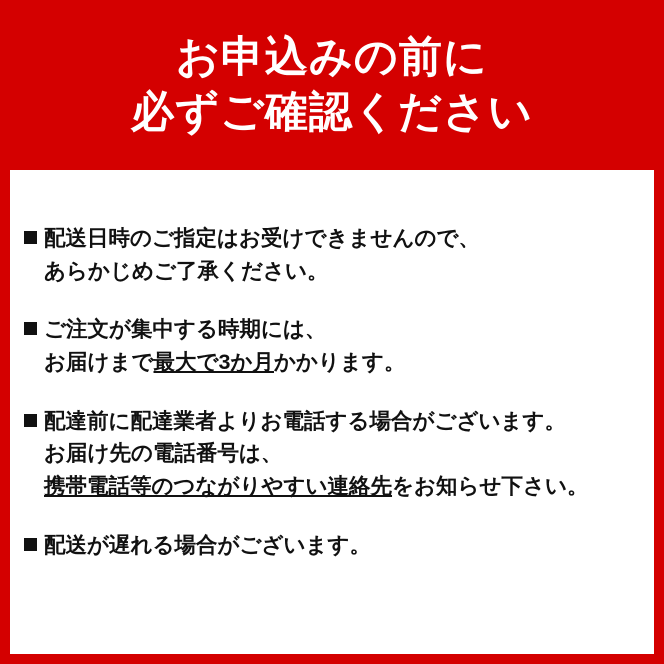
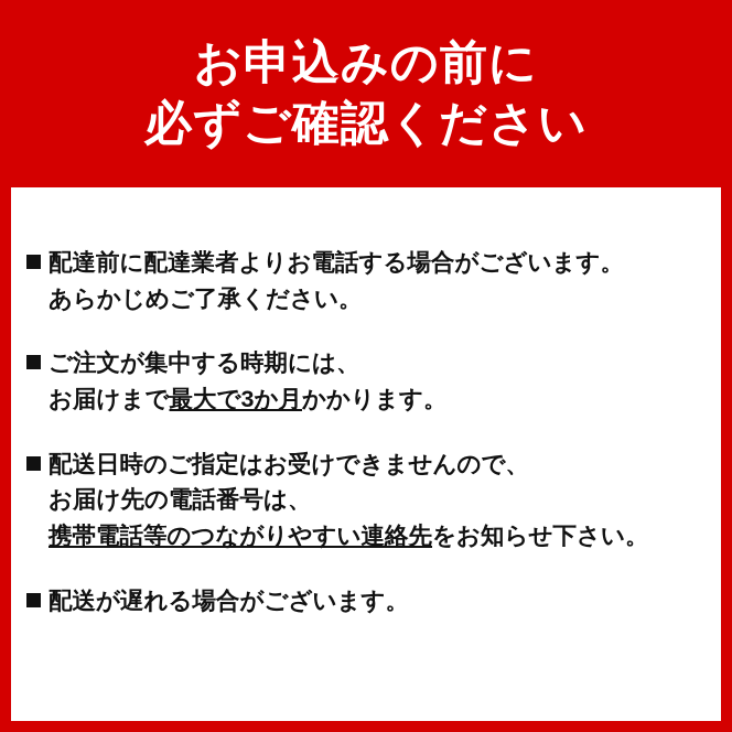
  お申込みの前に
  必ずご確認ください
- 配送日時のご指定はお受けできませんので、
+ 配達前に配達業者よりお電話する場合がございます。
  あらかじめご了承ください。
  ご注文が集中する時期には、
  お届けまで最大で3か月かかります。
- 配達前に配達業者よりお電話する場合がございます。
+ 配送日時のご指定はお受けできませんので、
  お届け先の電話番号は、
  携帯電話等のつながりやすい連絡先をお知らせ下さい。
  配送が遅れる場合がございます。
